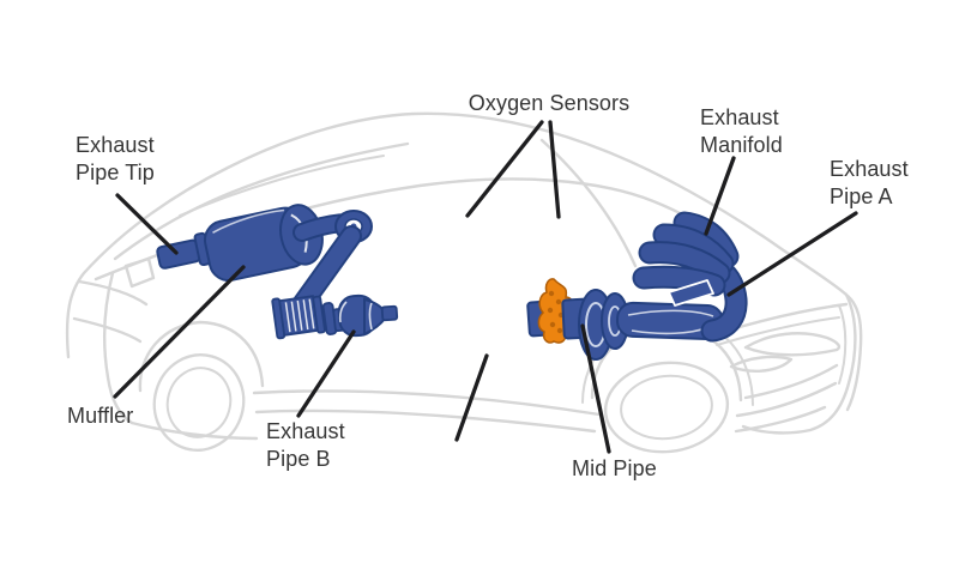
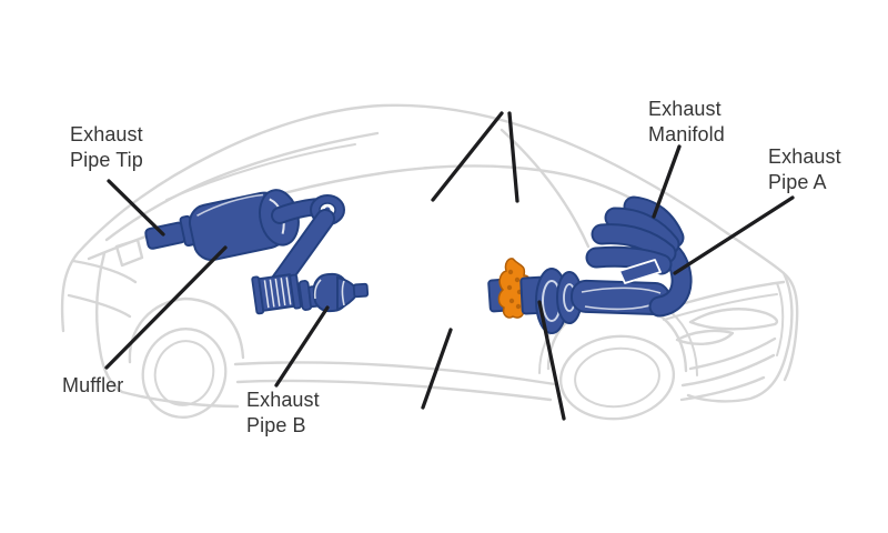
  Exhaust
  Pipe Tip
  Muffler
  Exhaust
  Pipe B
- Oxygen Sensors
- Mid Pipe
  Exhaust
  Manifold
  Exhaust
  Pipe A
